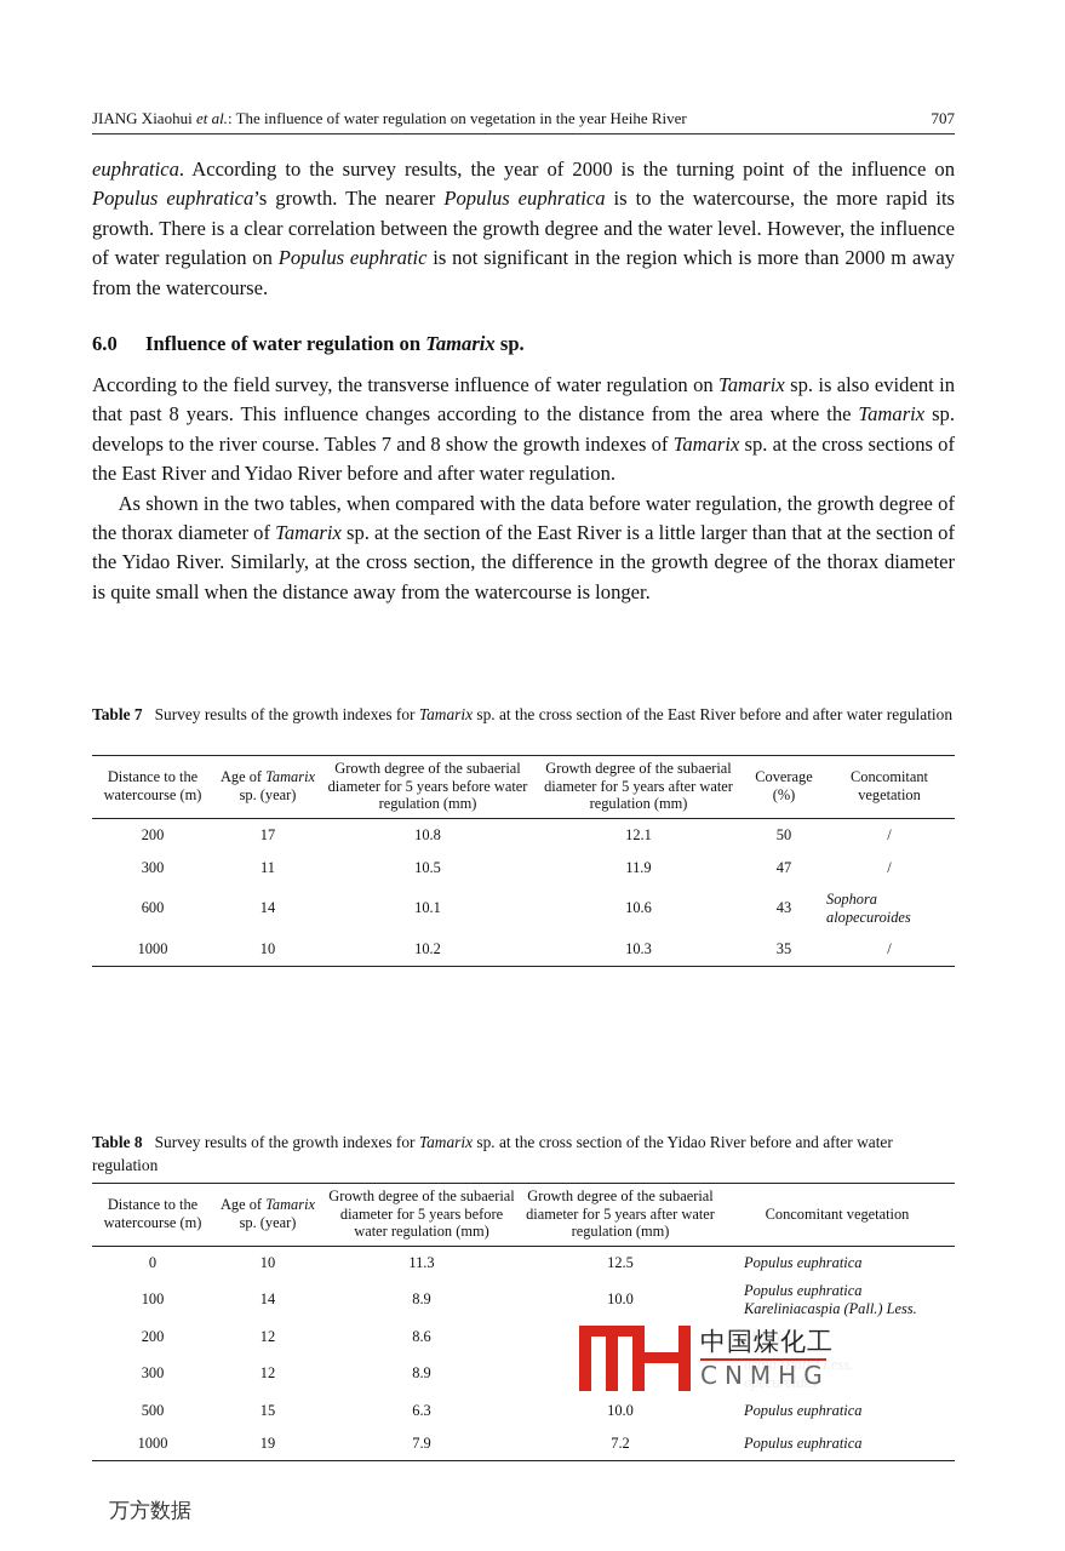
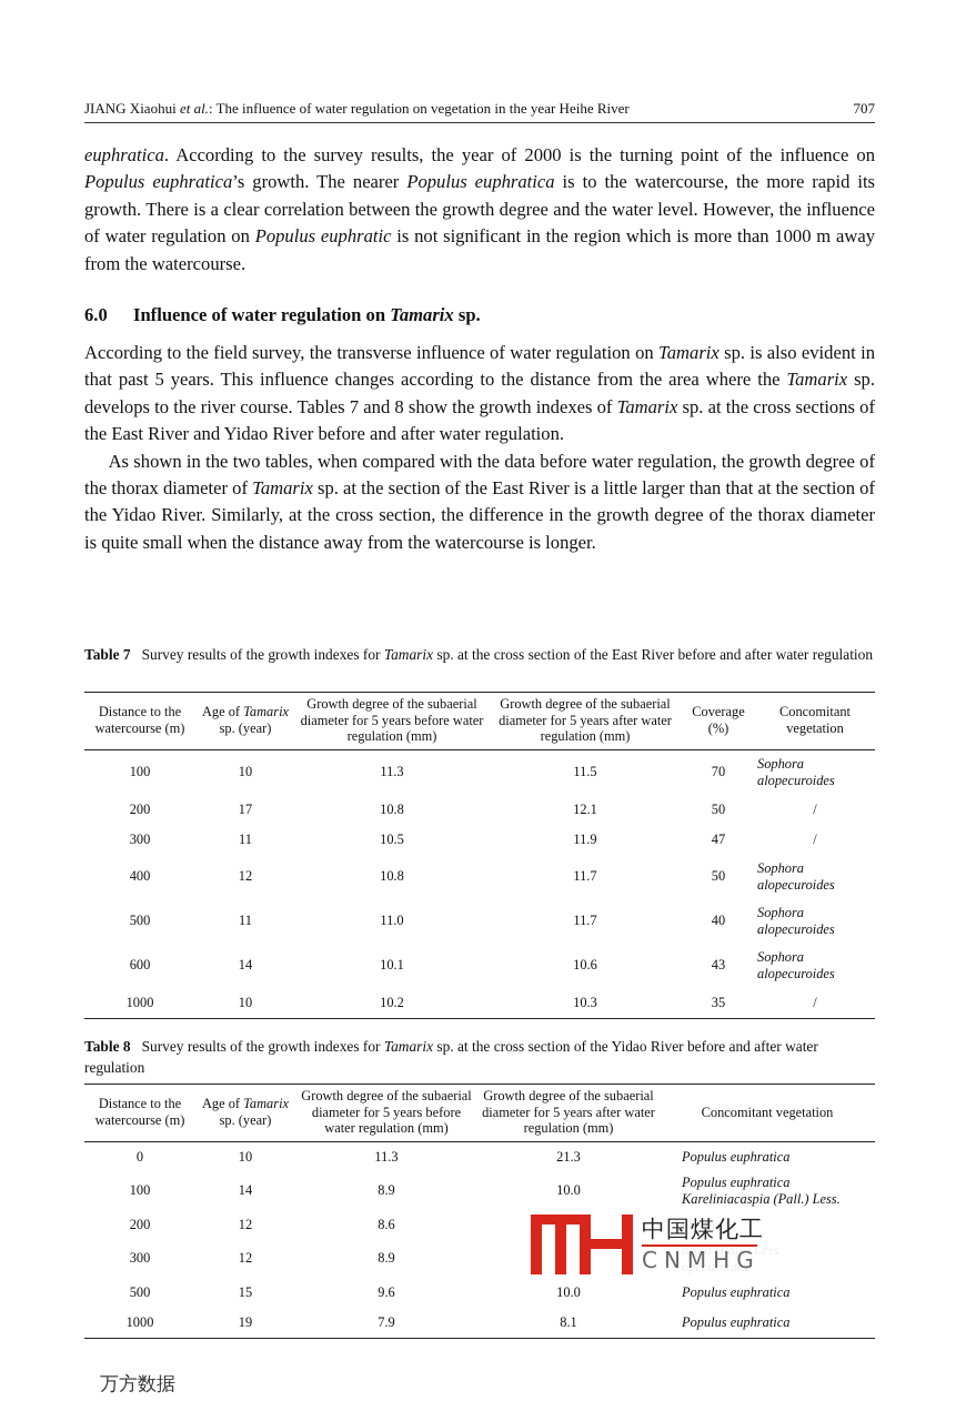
  JIANG Xiaohui et al.: The influence of water regulation on vegetation in the year Heihe River
  707
- euphratica. According to the survey results, the year of 2000 is the turning point of the influence on Populus euphratica’s growth. The nearer Populus euphratica is to the watercourse, the more rapid its growth. There is a clear correlation between the growth degree and the water level. However, the influence of water regulation on Populus euphratic is not significant in the region which is more than 2000 m away from the watercourse.
+ euphratica. According to the survey results, the year of 2000 is the turning point of the influence on Populus euphratica’s growth. The nearer Populus euphratica is to the watercourse, the more rapid its growth. There is a clear correlation between the growth degree and the water level. However, the influence of water regulation on Populus euphratic is not significant in the region which is more than 1000 m away from the watercourse.
  6.0 Influence of water regulation on Tamarix sp.
- According to the field survey, the transverse influence of water regulation on Tamarix sp. is also evident in that past 8 years. This influence changes according to the distance from the area where the Tamarix sp. develops to the river course. Tables 7 and 8 show the growth indexes of Tamarix sp. at the cross sections of the East River and Yidao River before and after water regulation.
+ According to the field survey, the transverse influence of water regulation on Tamarix sp. is also evident in that past 5 years. This influence changes according to the distance from the area where the Tamarix sp. develops to the river course. Tables 7 and 8 show the growth indexes of Tamarix sp. at the cross sections of the East River and Yidao River before and after water regulation.
  As shown in the two tables, when compared with the data before water regulation, the growth degree of the thorax diameter of Tamarix sp. at the section of the East River is a little larger than that at the section of the Yidao River. Similarly, at the cross section, the difference in the growth degree of the thorax diameter is quite small when the distance away from the watercourse is longer.
  Table 7 Survey results of the growth indexes for Tamarix sp. at the cross section of the East River before and after water regulation
  Distance to the watercourse (m)	Age of Tamarix sp. (year)	Growth degree of the subaerial diameter for 5 years before water regulation (mm)	Growth degree of the subaerial diameter for 5 years after water regulation (mm)	Coverage (%)	Concomitant vegetation
+ 100	10	11.3	11.5	70	Sophoraalopecuroides
  200	17	10.8	12.1	50	/
  300	11	10.5	11.9	47	/
+ 400	12	10.8	11.7	50	Sophoraalopecuroides
+ 500	11	11.0	11.7	40	Sophoraalopecuroides
  600	14	10.1	10.6	43	Sophoraalopecuroides
  1000	10	10.2	10.3	35	/
  Table 8 Survey results of the growth indexes for Tamarix sp. at the cross section of the Yidao River before and after water regulation
  Distance to the watercourse (m)	Age of Tamarix sp. (year)	Growth degree of the subaerial diameter for 5 years before water regulation (mm)	Growth degree of the subaerial diameter for 5 years after water regulation (mm)	Concomitant vegetation
- 0	10	11.3	12.5	Populus euphratica
+ 0	10	11.3	21.3	Populus euphratica
  100	14	8.9	10.0	Populus euphraticaKareliniacaspia (Pall.) Less.
- 500	15	6.3	10.0	Populus euphratica
+ 500	15	9.6	10.0	Populus euphratica
- 1000	19	7.9	7.2	Populus euphratica
+ 1000	19	7.9	8.1	Populus euphratica
  中国煤化工
  CNMHG
  万方数据
